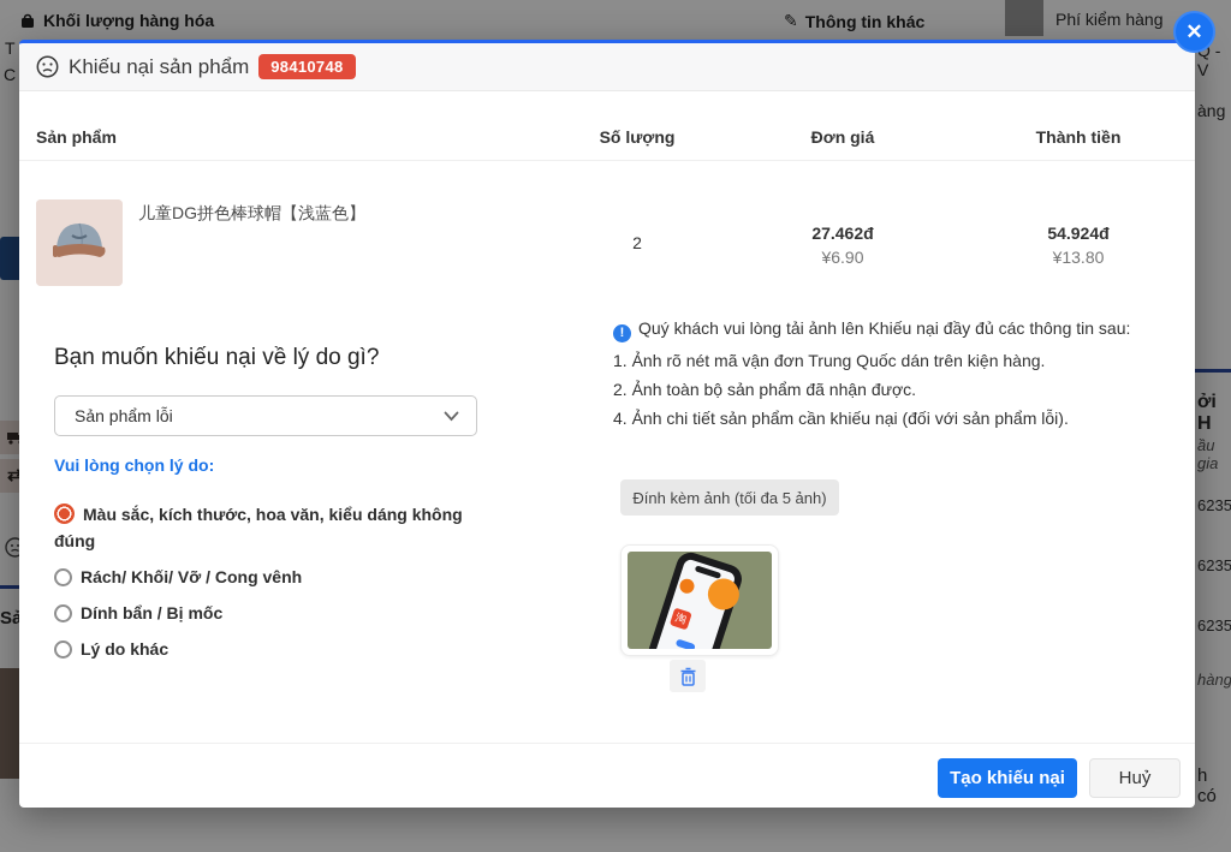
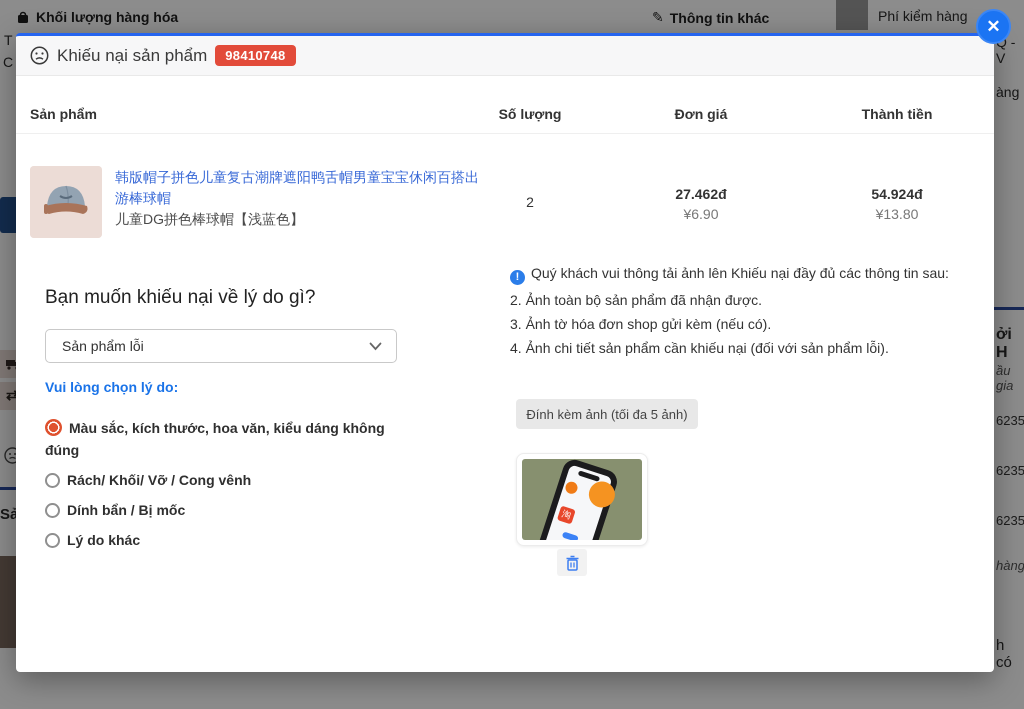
  Khối lượng hàng hóa
  ✎
  Thông tin khác
  Phí kiểm hàng
  T
  C
  ⇄
  Sả
  àng
  ởi H
  ầu gia
  6235
  6235
  6235
  hàng
  h có
  Khiếu nại sản phẩm
  98410748
  Sản phẩm
  Số lượng
  Đơn giá
  Thành tiền
+ 韩版帽子拼色儿童复古潮牌遮阳鸭舌帽男童宝宝休闲百搭出游棒球帽
  儿童DG拼色棒球帽【浅蓝色】
  2
  27.462đ
  ¥6.90
  54.924đ
  ¥13.80
  Bạn muốn khiếu nại về lý do gì?
  Sản phẩm lỗi
  Vui lòng chọn lý do:
  Màu sắc, kích thước, hoa văn, kiểu dáng không đúng
  Rách/ Khối/ Vỡ / Cong vênh
  Dính bẩn / Bị mốc
  Lý do khác
- ! Quý khách vui lòng tải ảnh lên Khiếu nại đầy đủ các thông tin sau:
+ ! Quý khách vui thông tải ảnh lên Khiếu nại đầy đủ các thông tin sau:
- 1. Ảnh rõ nét mã vận đơn Trung Quốc dán trên kiện hàng.
  2. Ảnh toàn bộ sản phẩm đã nhận được.
+ 3. Ảnh tờ hóa đơn shop gửi kèm (nếu có).
  4. Ảnh chi tiết sản phẩm cần khiếu nại (đối với sản phẩm lỗi).
  Đính kèm ảnh (tối đa 5 ảnh)
- Tạo khiếu nại
- Huỷ
  ✕
